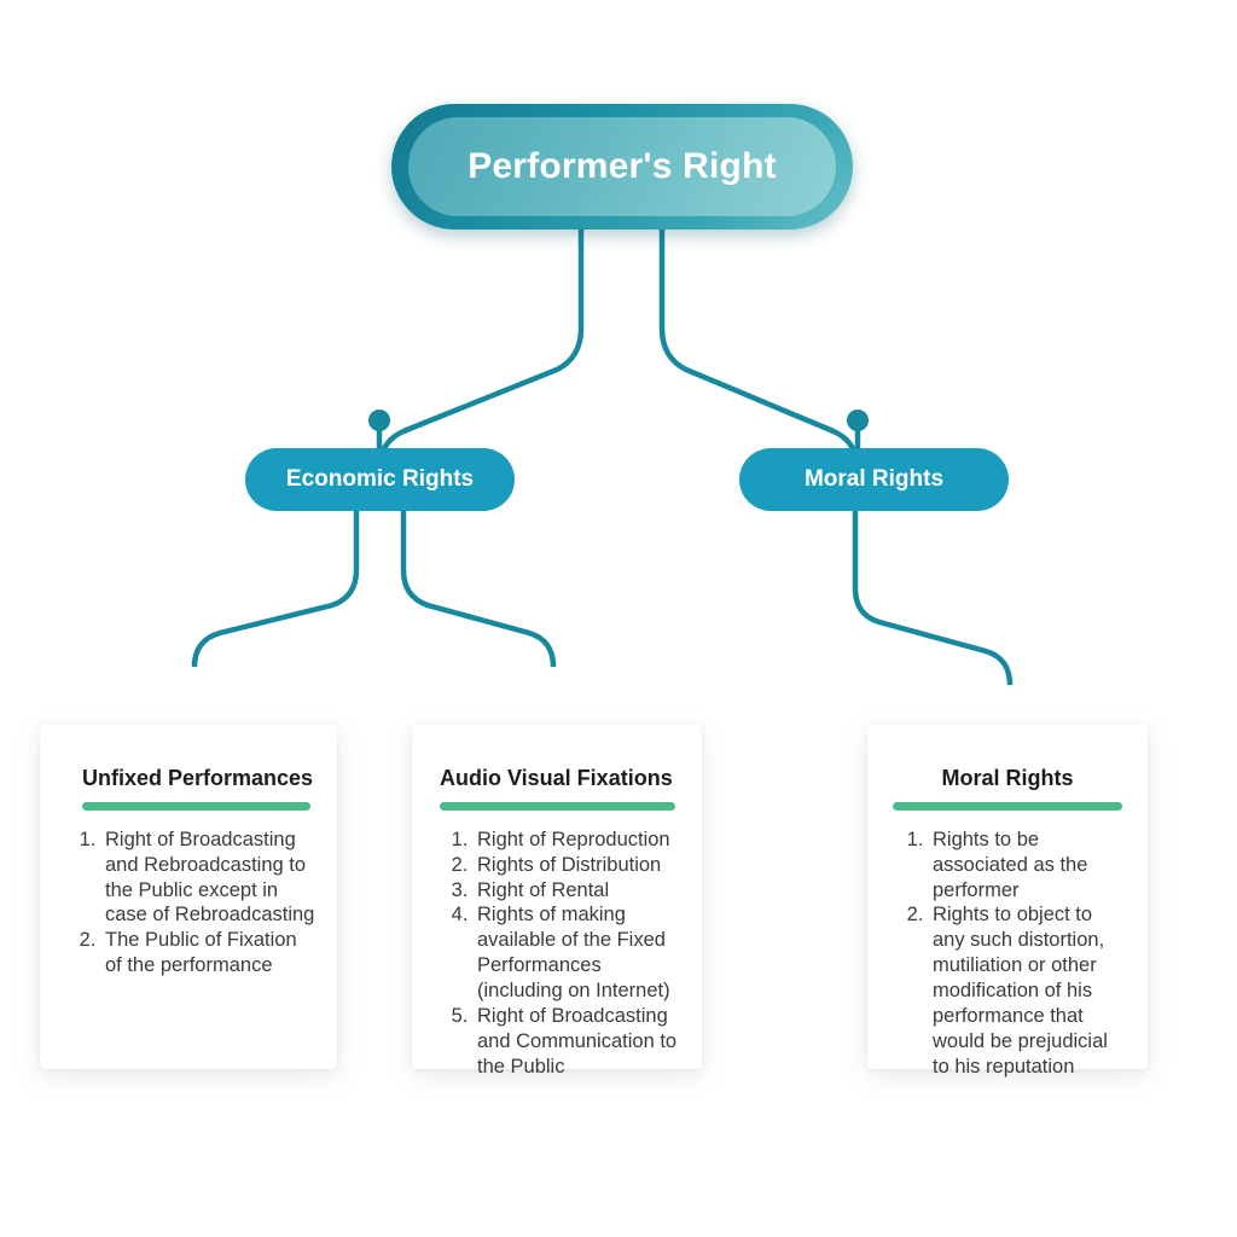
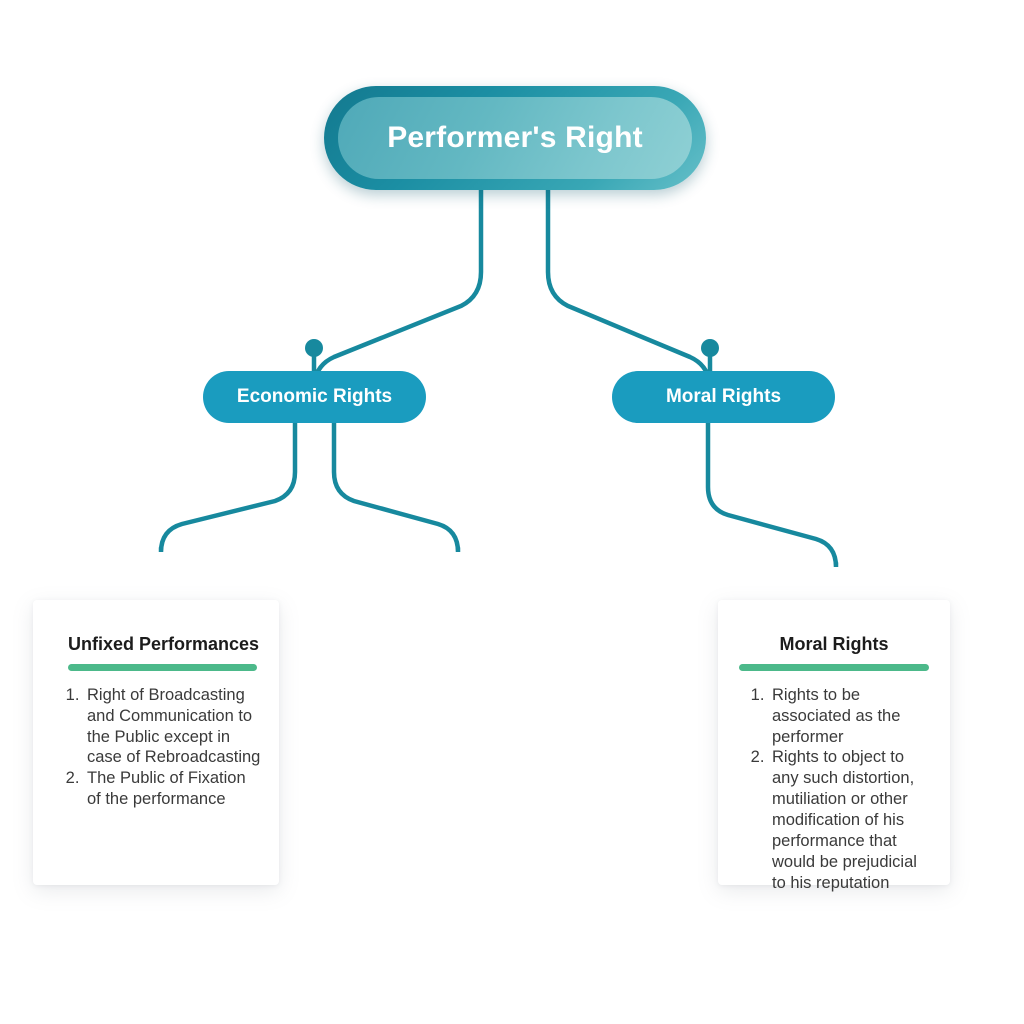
  Performer's Right
  Economic Rights
  Moral Rights
  Unfixed Performances
- Right of Broadcasting and Rebroadcasting to the Public except in case of Rebroadcasting
+ Right of Broadcasting and Communication to the Public except in case of Rebroadcasting
  The Public of Fixation of the performance
- Audio Visual Fixations
- Right of Reproduction
- Rights of Distribution
- Right of Rental
- Rights of making available of the Fixed Performances (including on Internet)
- Right of Broadcasting and Communication to the Public
  Moral Rights
  Rights to be associated as the performer
  Rights to object to any such distortion, mutiliation or other modification of his performance that would be prejudicial to his reputation
